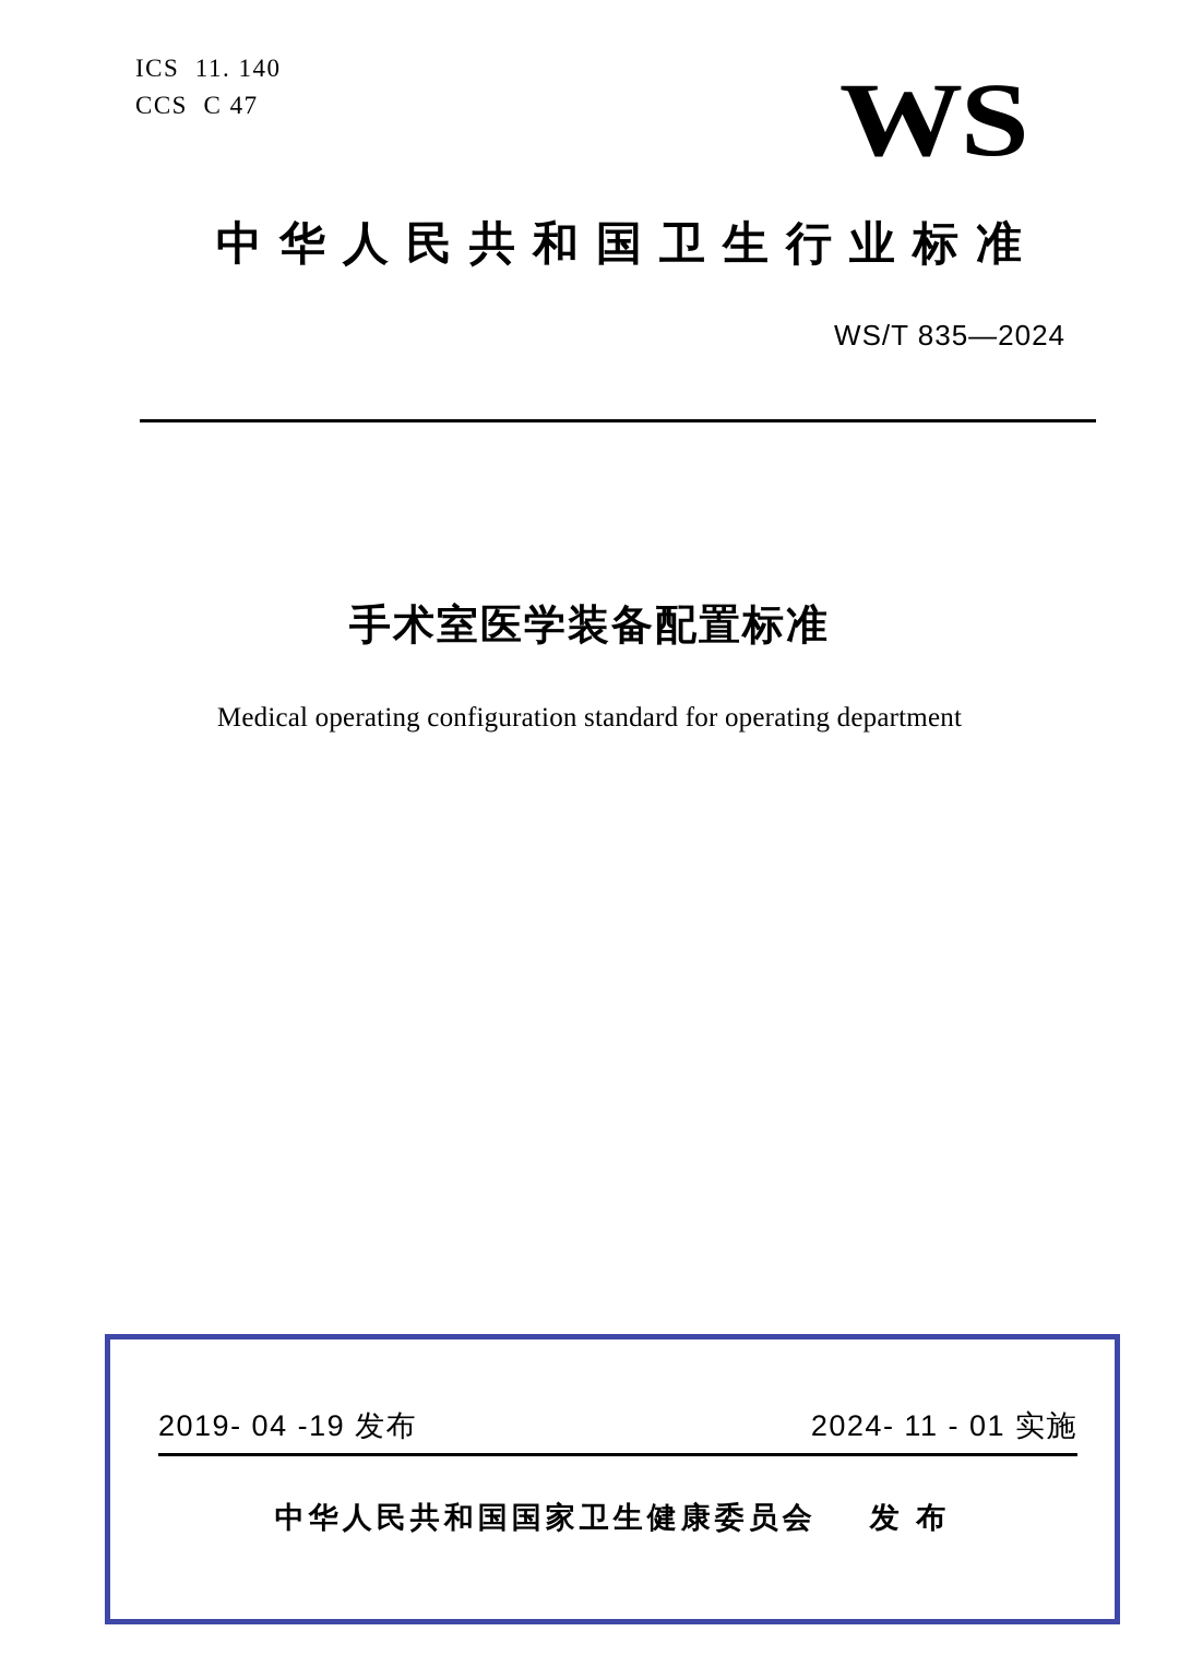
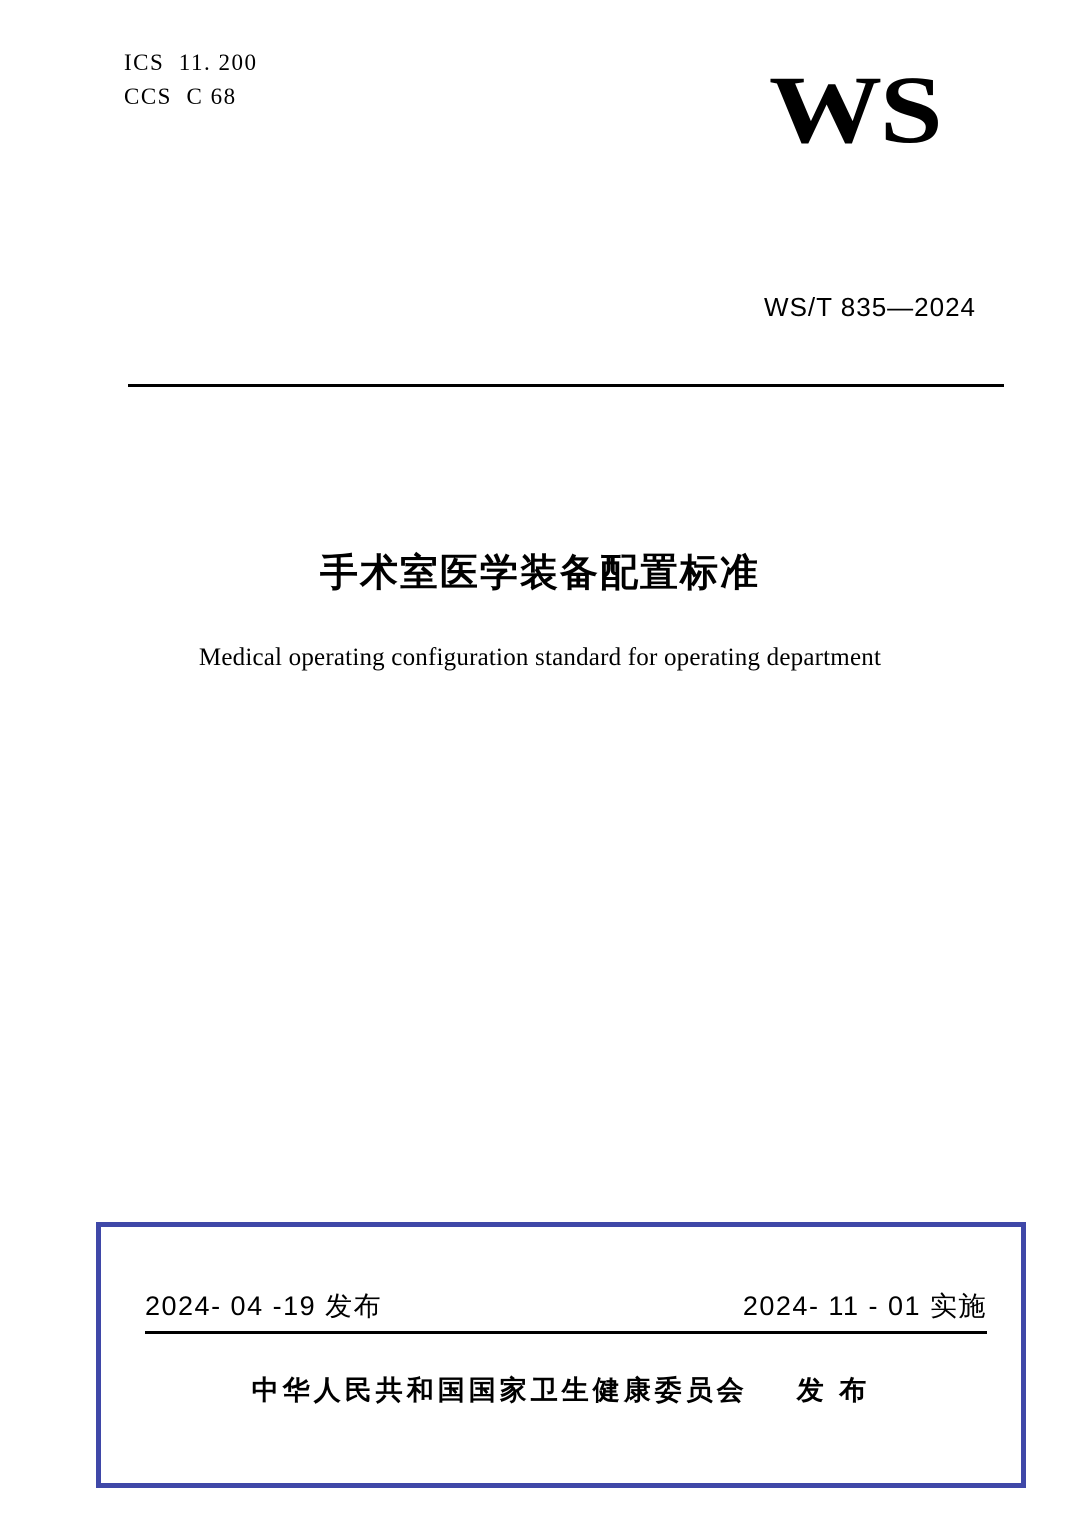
- ICS 11. 140
+ ICS 11. 200
- CCS C 47
+ CCS C 68
  WS
- 中华人民共和国卫生行业标准
  WS/T 835—2024
  手术室医学装备配置标准
  Medical operating configuration standard for operating department
- 2019- 04 -19 发布
+ 2024- 04 -19 发布
  2024- 11 - 01 实施
  中华人民共和国国家卫生健康委员会 发 布
